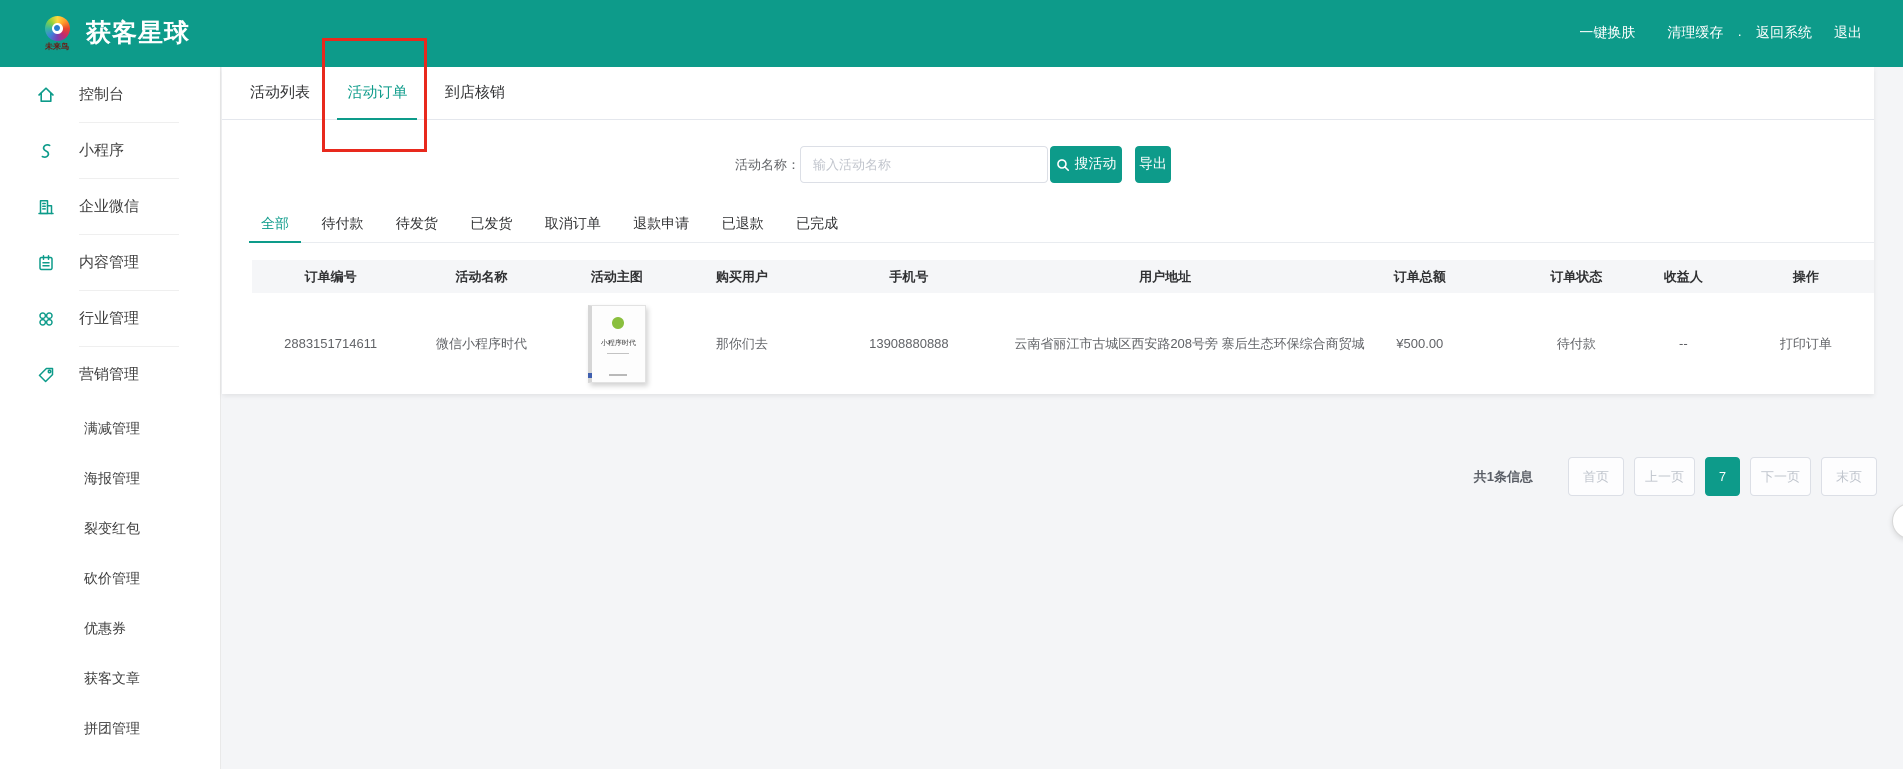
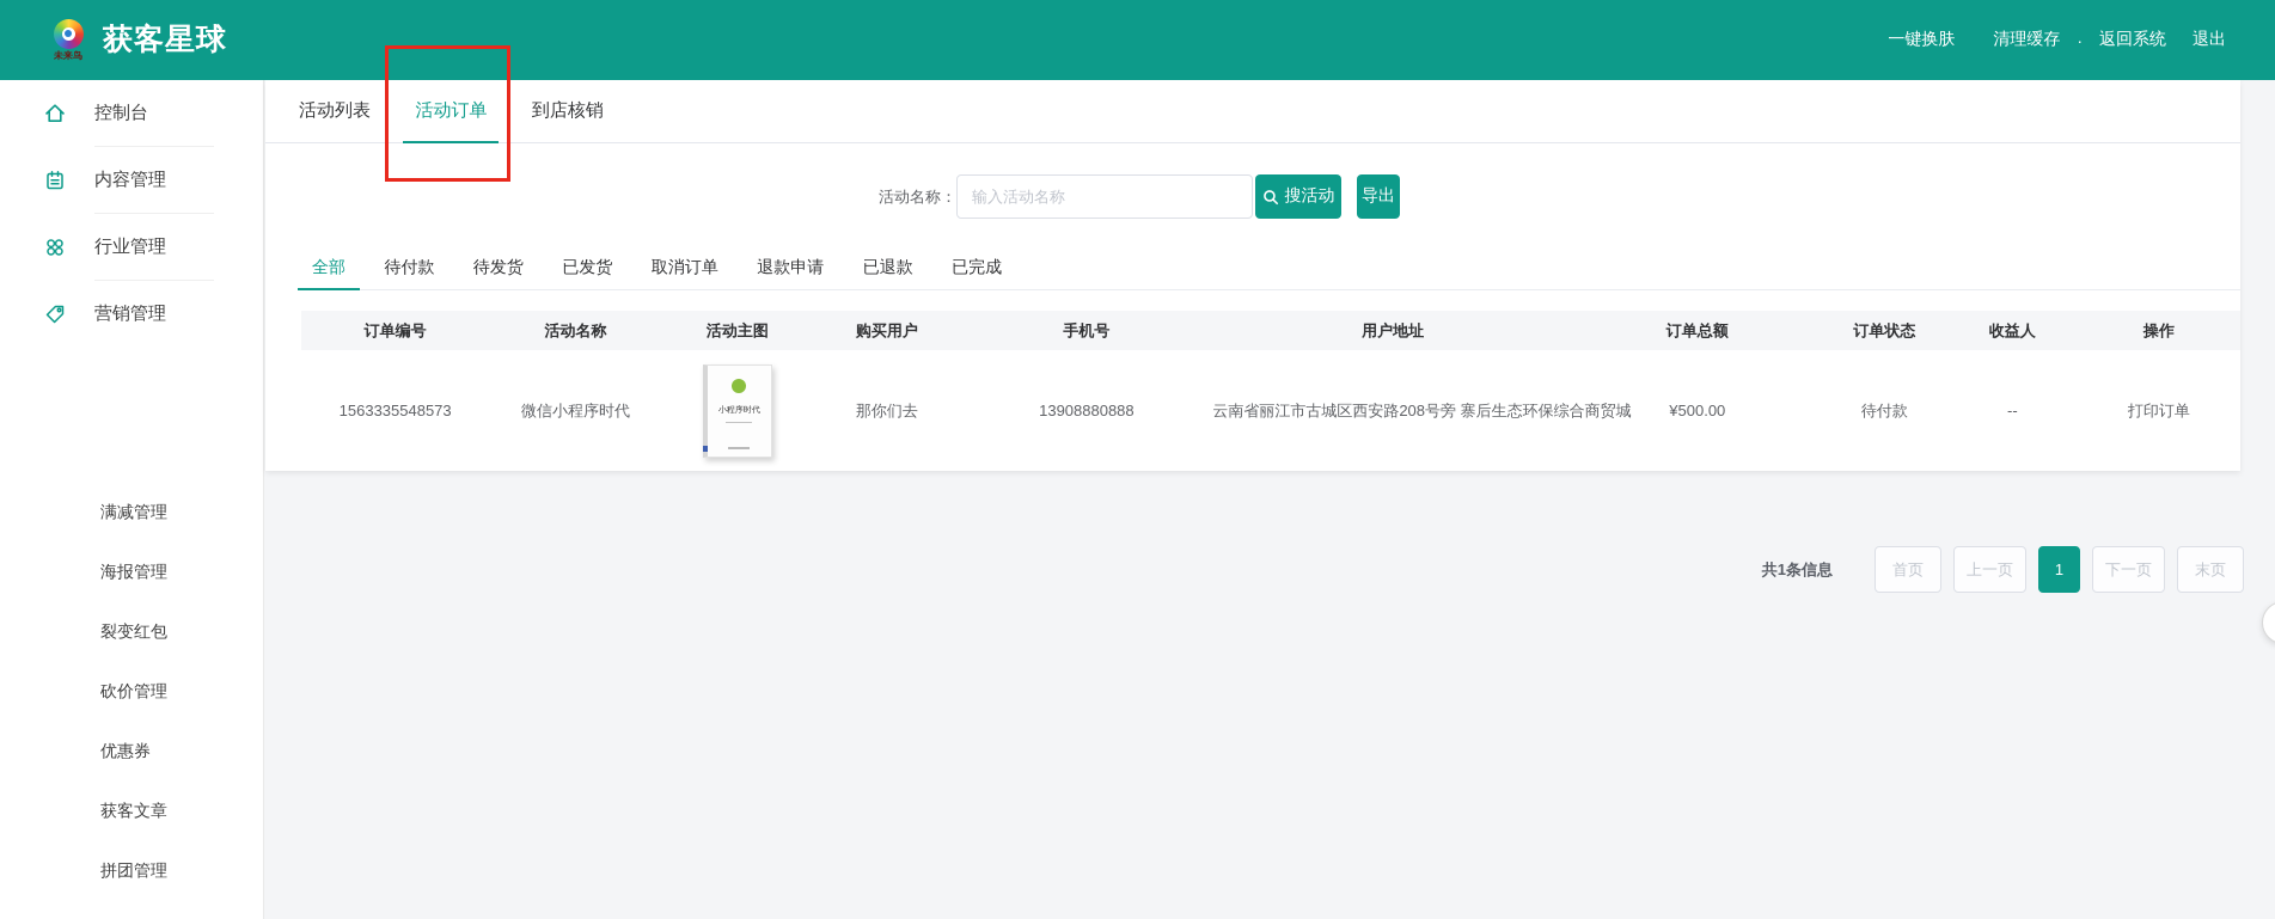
  未来鸟
  获客星球
  一键换肤
  清理缓存
  ·
  返回系统
  退出
  控制台
- 小程序
- 企业微信
  内容管理
  行业管理
  营销管理
  满减管理
  海报管理
  裂变红包
  砍价管理
  优惠券
  获客文章
  拼团管理
  活动列表 活动订单 到店核销
  活动名称：
  输入活动名称
  搜活动
  导出
  全部 待付款 待发货 已发货 取消订单 退款申请 已退款 已完成
  订单编号	活动名称	活动主图	购买用户	手机号	用户地址	订单总额	订单状态	收益人	操作
- 2883151714611	微信小程序时代		那你们去	13908880888	云南省丽江市古城区西安路208号旁 寨后生态环保综合商贸城	¥500.00	待付款	--	打印订单
+ 1563335548573	微信小程序时代		那你们去	13908880888	云南省丽江市古城区西安路208号旁 寨后生态环保综合商贸城	¥500.00	待付款	--	打印订单
  共1条信息
  首页
  上一页
- 7
+ 1
  下一页
  末页
